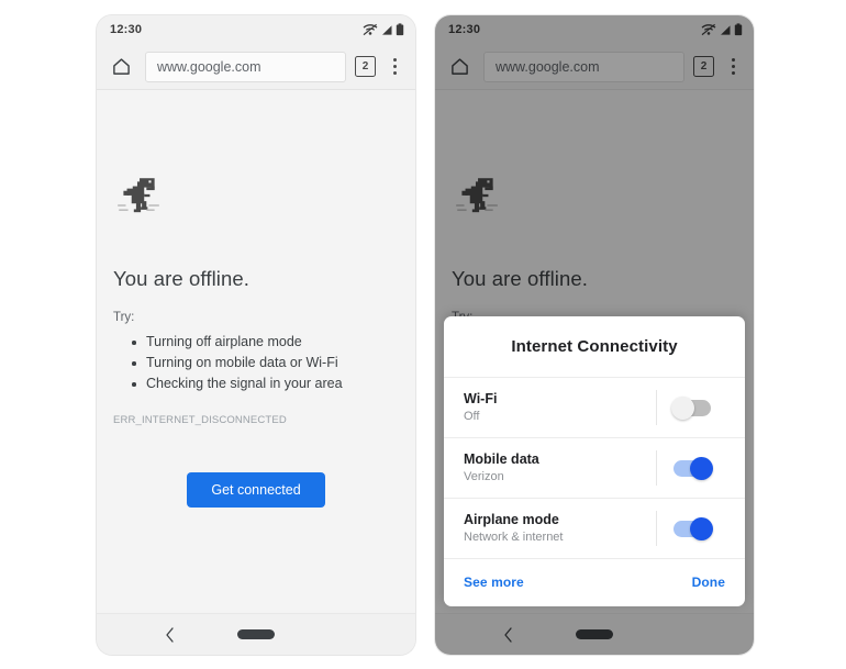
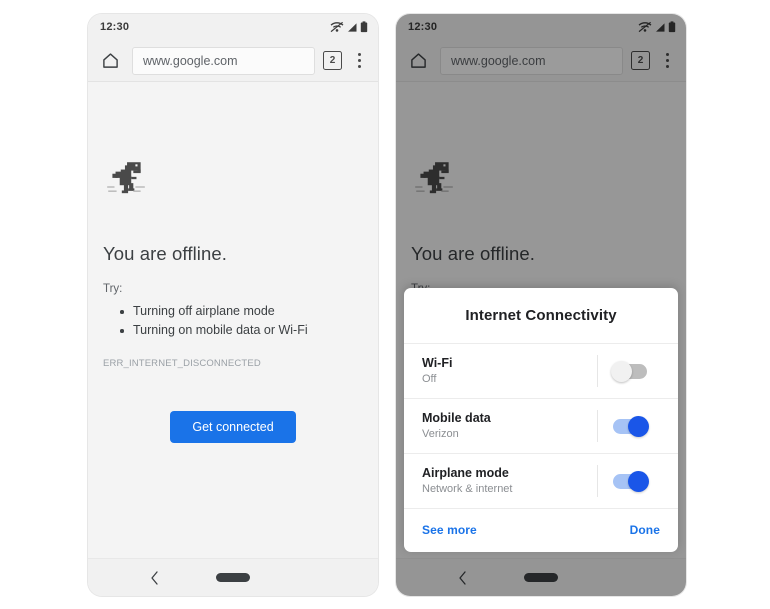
  12:30
  www.google.com
  2
  You are offline.
  Try:
  Turning off airplane mode
  Turning on mobile data or Wi-Fi
- Checking the signal in your area
  ERR_INTERNET_DISCONNECTED
  Get connected
  12:30
  www.google.com
  2
  You are offline.
  Internet Connectivity
  Wi-Fi
  Off
  Mobile data
  Verizon
  Airplane mode
  Network & internet
  See more
  Done
